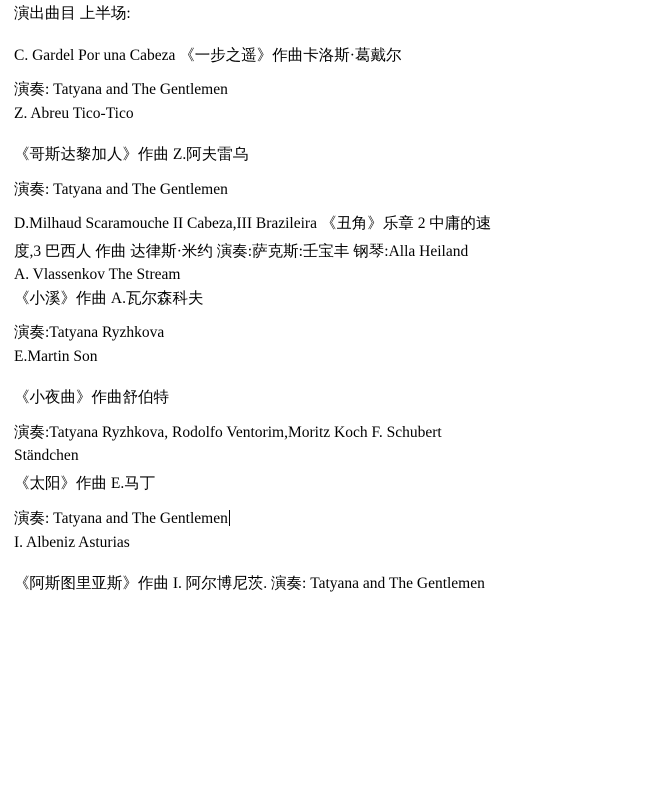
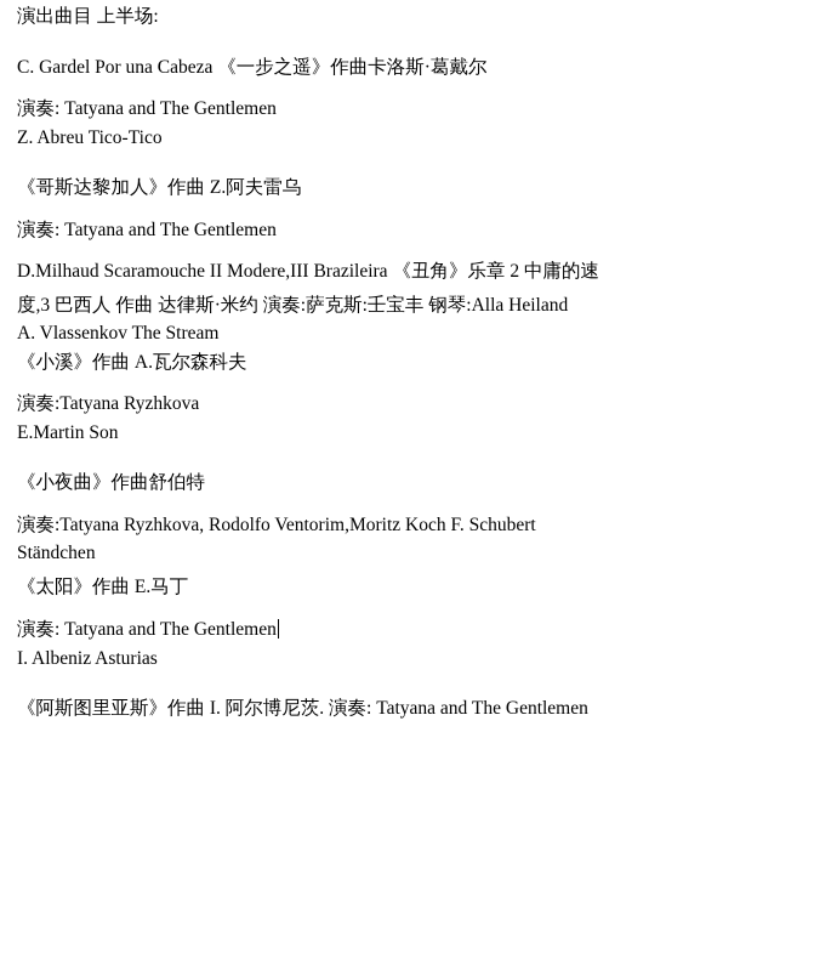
  演出曲目 上半场:
  C. Gardel Por una Cabeza 《一步之遥》作曲卡洛斯·葛戴尔
  演奏: Tatyana and The Gentlemen
  Z. Abreu Tico-Tico
  《哥斯达黎加人》作曲 Z.阿夫雷乌
  演奏: Tatyana and The Gentlemen
- D.Milhaud Scaramouche II Cabeza,III Brazileira 《丑角》乐章 2 中庸的速
+ D.Milhaud Scaramouche II Modere,III Brazileira 《丑角》乐章 2 中庸的速
  度,3 巴西人 作曲 达律斯·米约 演奏:萨克斯:壬宝丰 钢琴:Alla Heiland
  A. Vlassenkov The Stream
  《小溪》作曲 A.瓦尔森科夫
  演奏:Tatyana Ryzhkova
  E.Martin Son
  《小夜曲》作曲舒伯特
  演奏:Tatyana Ryzhkova, Rodolfo Ventorim,Moritz Koch F. Schubert
  Ständchen
  《太阳》作曲 E.马丁
  演奏: Tatyana and The Gentlemen
  I. Albeniz Asturias
  《阿斯图里亚斯》作曲 I. 阿尔博尼茨. 演奏: Tatyana and The Gentlemen
